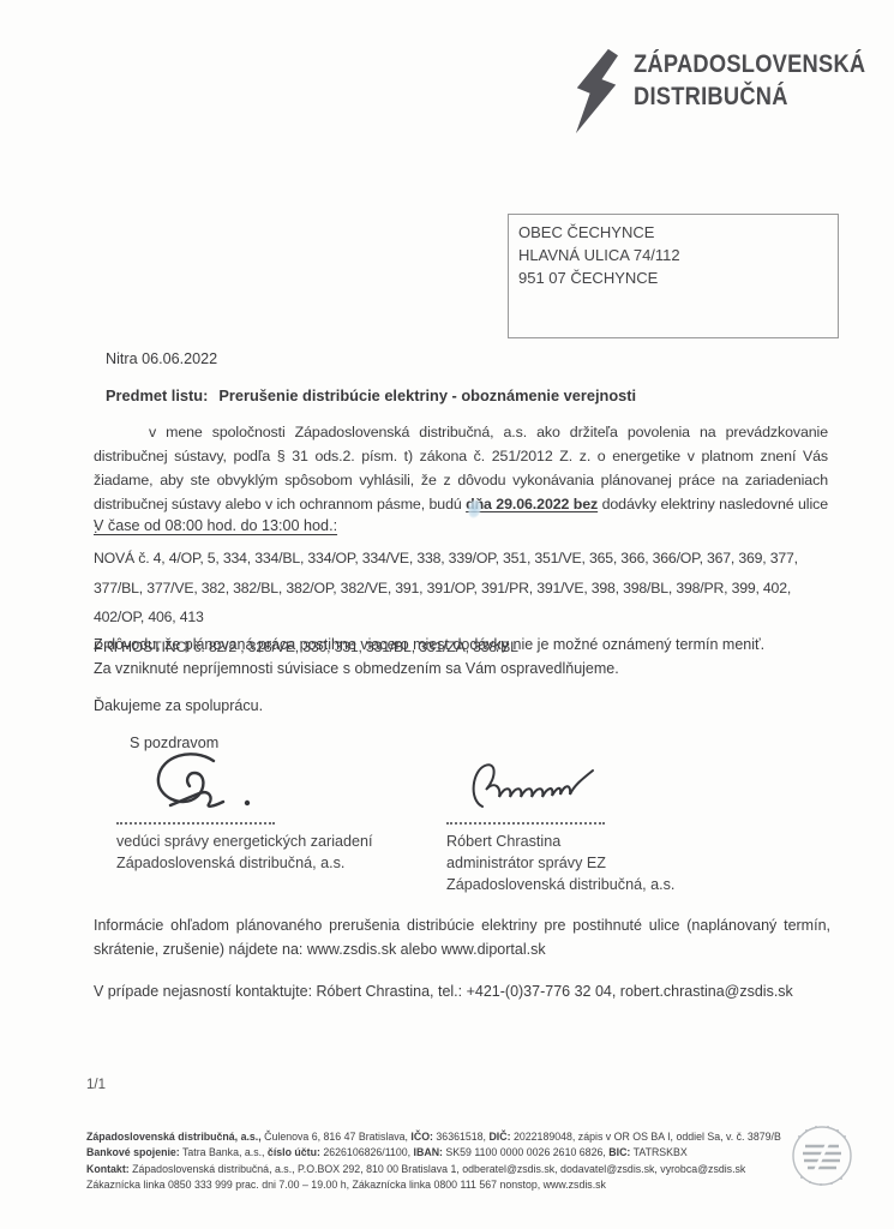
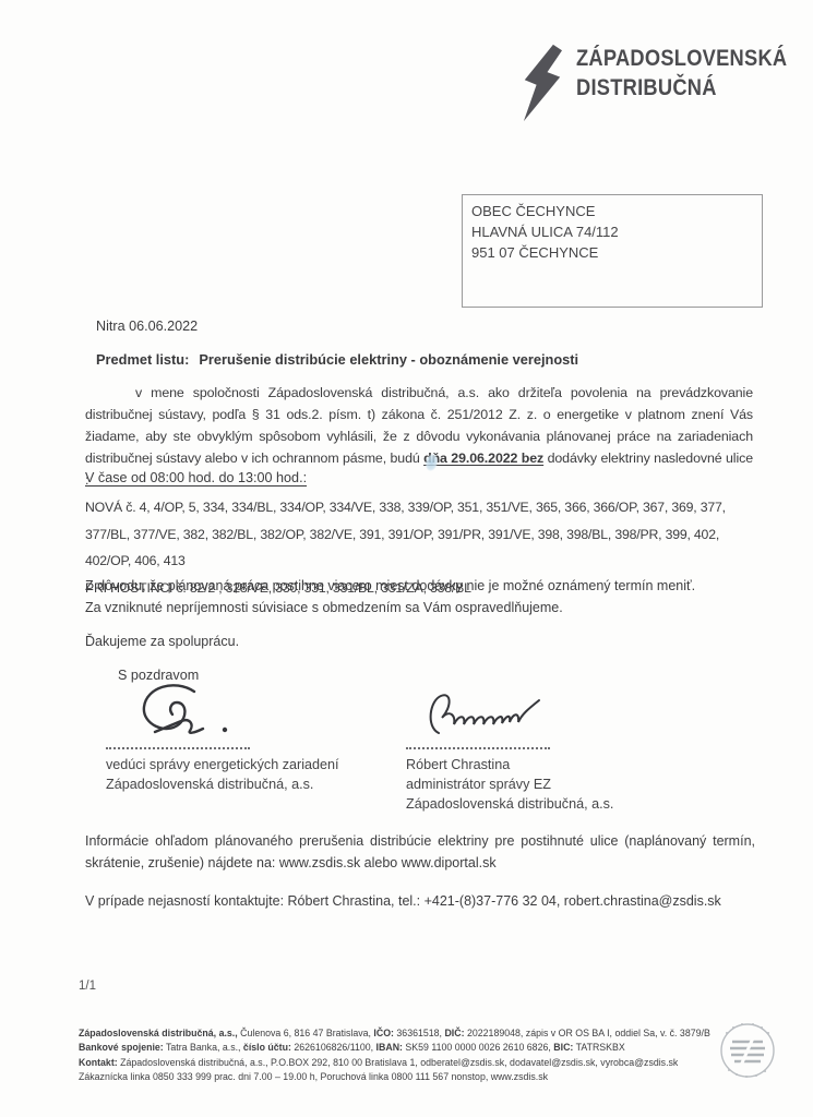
  ZÁPADOSLOVENSKÁ
  DISTRIBUČNÁ
  OBEC ČECHYNCE
  HLAVNÁ ULICA 74/112
  951 07 ČECHYNCE
  Nitra 06.06.2022
  Predmet listu: Prerušenie distribúcie elektriny - oboznámenie verejnosti
  v mene spoločnosti Západoslovenská distribučná, a.s. ako držiteľa povolenia na prevádzkovanie distribučnej sústavy, podľa § 31 ods.2. písm. t) zákona č. 251/2012 Z. z. o energetike v platnom znení Vás žiadame, aby ste obvyklým spôsobom vyhlásili, že z dôvodu vykonávania plánovanej práce na zariadeniach distribučnej sústavy alebo v ich ochrannom pásme, budú dňa 29.06.2022 bez dodávky elektriny nasledovné ulice :
  V čase od 08:00 hod. do 13:00 hod.:
  NOVÁ č. 4, 4/OP, 5, 334, 334/BL, 334/OP, 334/VE, 338, 339/OP, 351, 351/VE, 365, 366, 366/OP, 367, 369, 377, 377/BL, 377/VE, 382, 382/BL, 382/OP, 382/VE, 391, 391/OP, 391/PR, 391/VE, 398, 398/BL, 398/PR, 399, 402, 402/OP, 406, 413
  PRI HOSTINCI č. 82/2 , 328/VE, 330, 331, 331/BL, 331/ZA, 338/BL
  Z dôvodu, že plánovaná práca postihne viacero miest dodávky nie je možné oznámený termín meniť.
  Za vzniknuté nepríjemnosti súvisiace s obmedzením sa Vám ospravedlňujeme.
  Ďakujeme za spoluprácu.
  S pozdravom
  vedúci správy energetických zariadení
  Západoslovenská distribučná, a.s.
  Róbert Chrastina
  administrátor správy EZ
  Západoslovenská distribučná, a.s.
  Informácie ohľadom plánovaného prerušenia distribúcie elektriny pre postihnuté ulice (naplánovaný termín, skrátenie, zrušenie) nájdete na: www.zsdis.sk alebo www.diportal.sk
- V prípade nejasností kontaktujte: Róbert Chrastina, tel.: +421-(0)37-776 32 04, robert.chrastina@zsdis.sk
+ V prípade nejasností kontaktujte: Róbert Chrastina, tel.: +421-(8)37-776 32 04, robert.chrastina@zsdis.sk
  1/1
  Západoslovenská distribučná, a.s., Čulenova 6, 816 47 Bratislava, IČO: 36361518, DIČ: 2022189048, zápis v OR OS BA I, oddiel Sa, v. č. 3879/B
  Bankové spojenie: Tatra Banka, a.s., číslo účtu: 2626106826/1100, IBAN: SK59 1100 0000 0026 2610 6826, BIC: TATRSKBX
  Kontakt: Západoslovenská distribučná, a.s., P.O.BOX 292, 810 00 Bratislava 1, odberatel@zsdis.sk, dodavatel@zsdis.sk, vyrobca@zsdis.sk
- Zákaznícka linka 0850 333 999 prac. dni 7.00 – 19.00 h, Zákaznícka linka 0800 111 567 nonstop, www.zsdis.sk
+ Zákaznícka linka 0850 333 999 prac. dni 7.00 – 19.00 h, Poruchová linka 0800 111 567 nonstop, www.zsdis.sk
